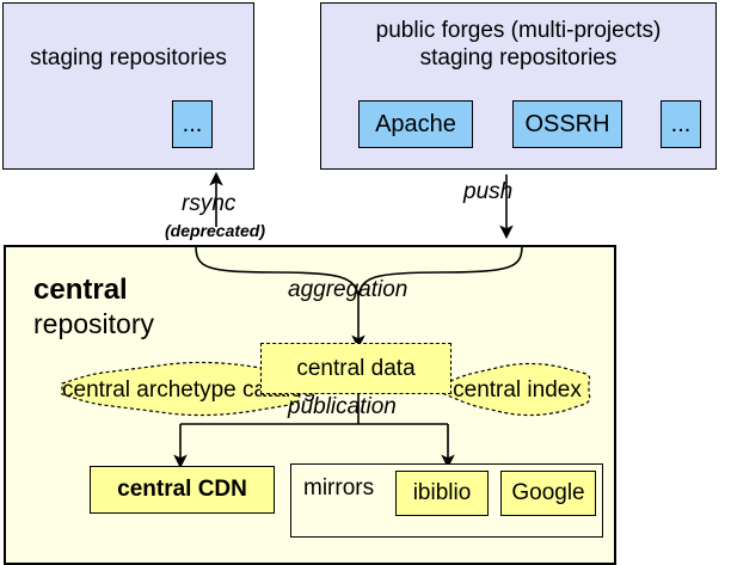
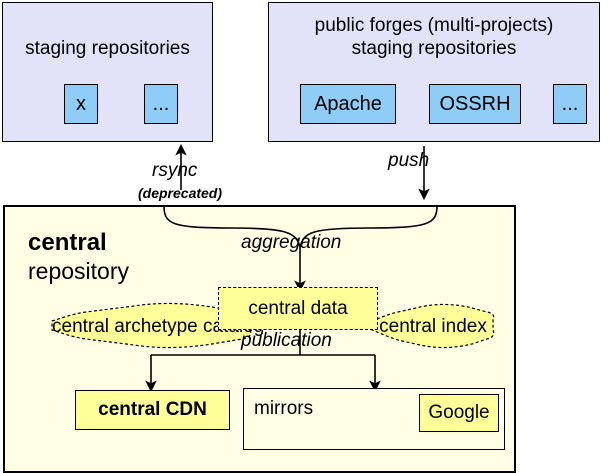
  staging repositories
+ x
  ...
  public forges (multi-projects)
  staging repositories
  Apache
  OSSRH
  ...
  central
  repository
  central archetype c
  central index
  central data
  central CDN
  mirrors
- ibiblio
  Google
  rsync
  (deprecated)
  push
  aggregation
  publication
